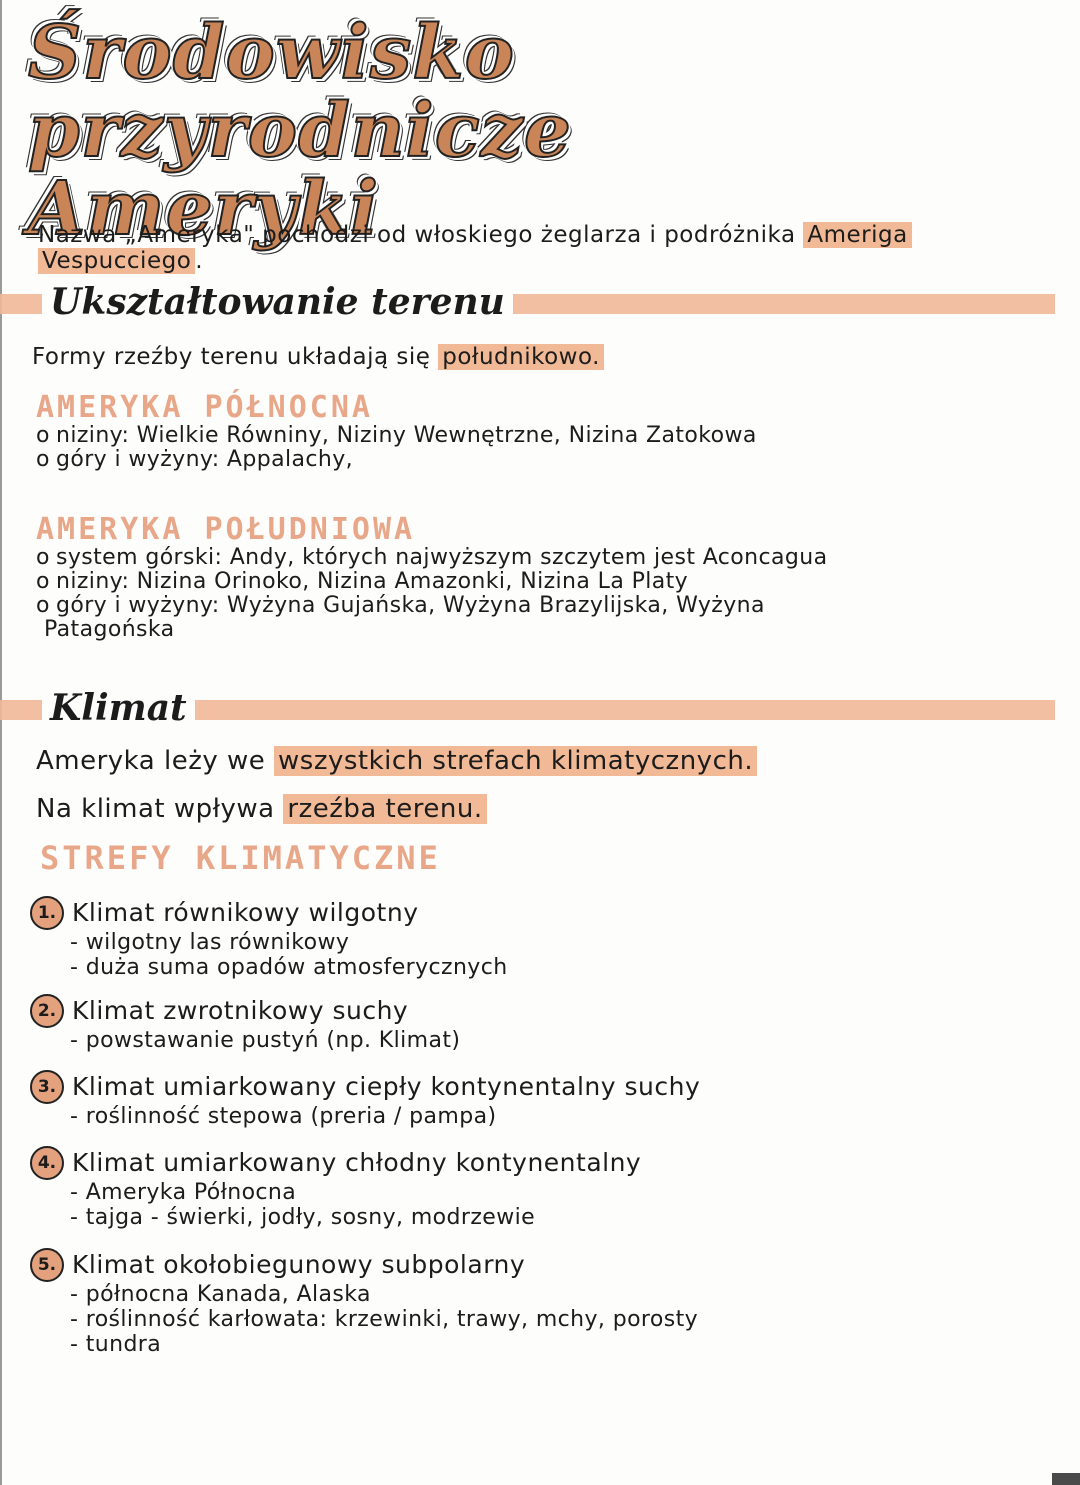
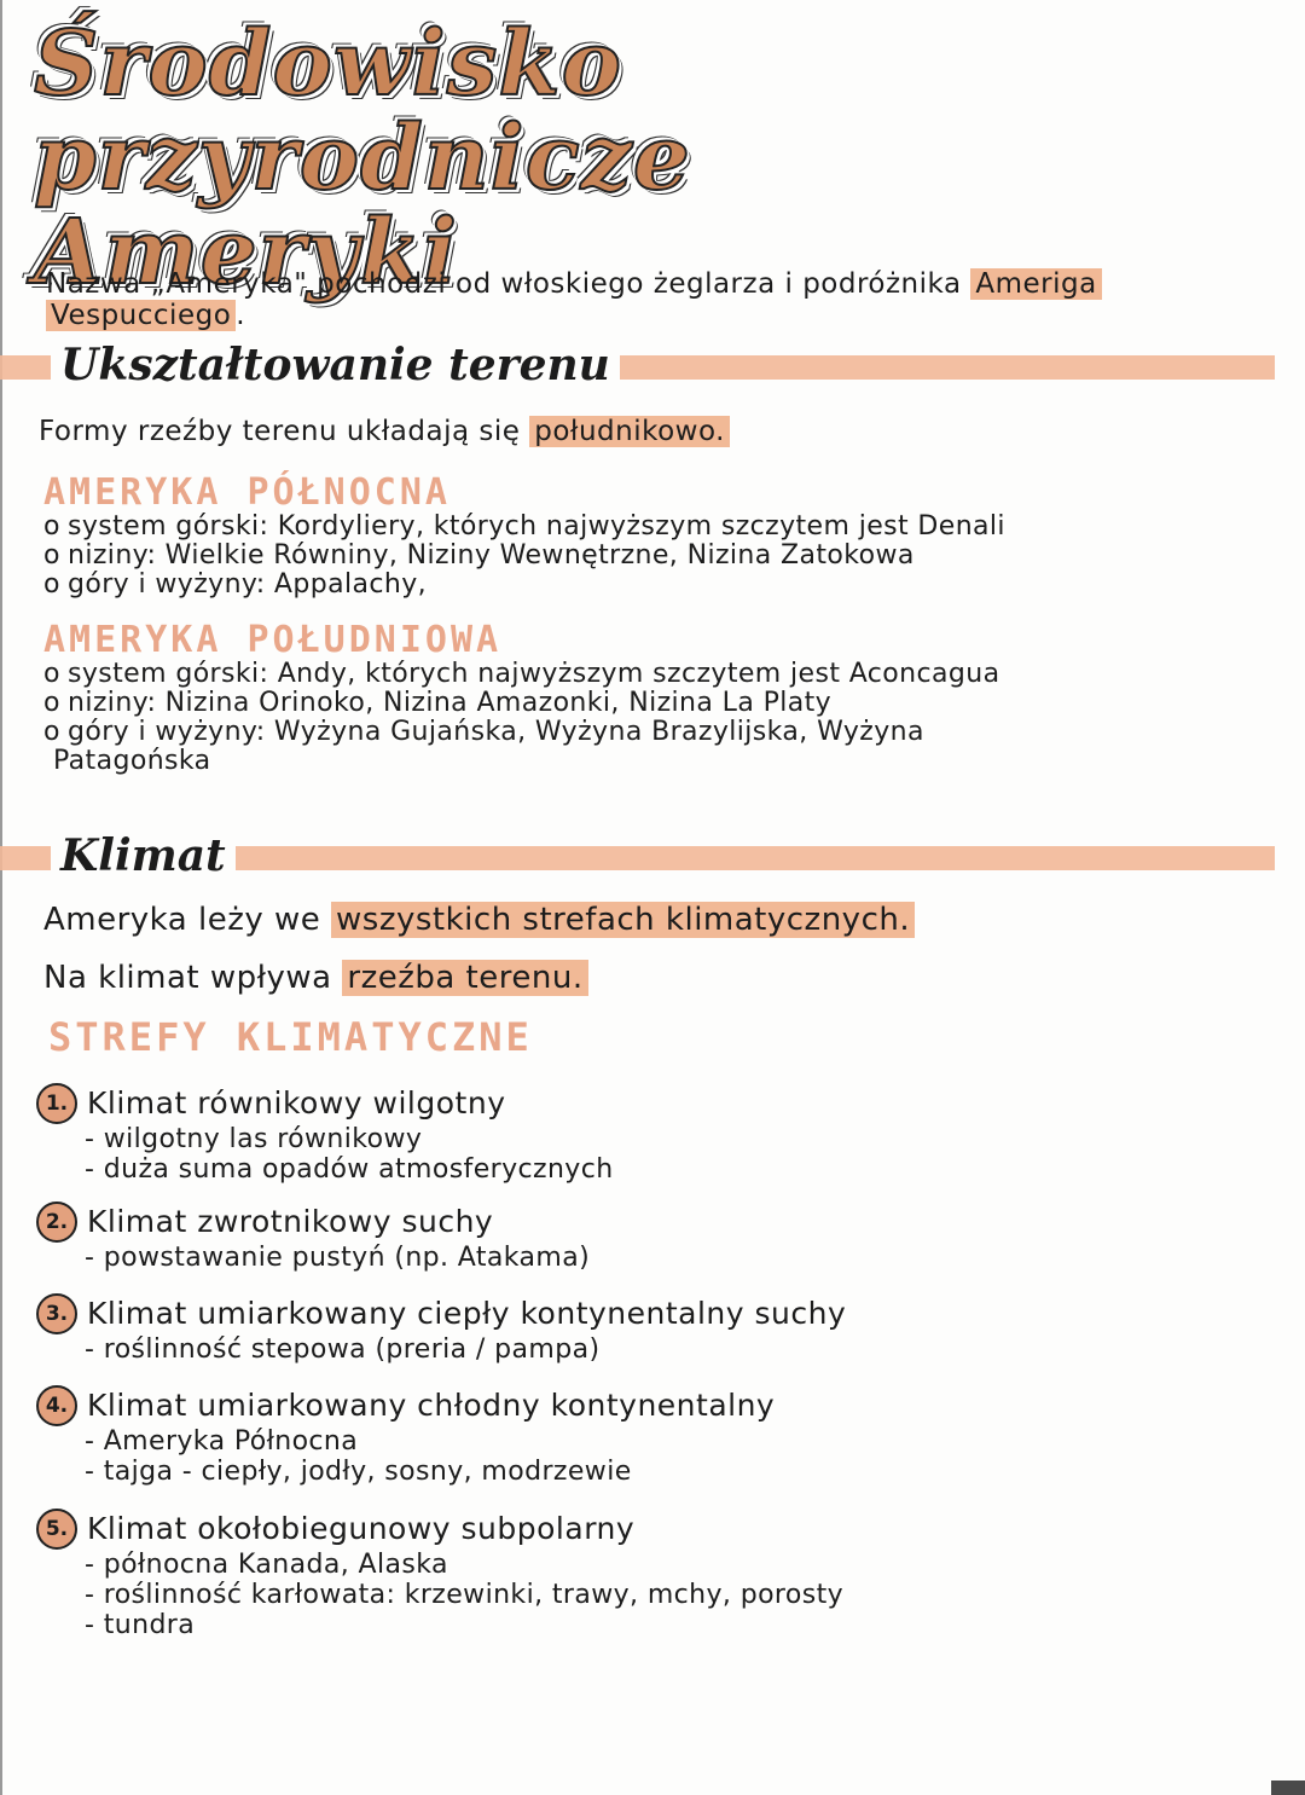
  Środowisko przyrodnicze
  Ameryki
  Nazwa „Ameryka" pochodzi od włoskiego żeglarza i podróżnika Ameriga
  Vespucciego .
  Ukształtowanie terenu
  Formy rzeźby terenu układają się południkowo.
  AMERYKA PÓŁNOCNA
+ o system górski: Kordyliery, których najwyższym szczytem jest Denali
  o niziny: Wielkie Równiny, Niziny Wewnętrzne, Nizina Zatokowa
  o góry i wyżyny: Appalachy,
  AMERYKA POŁUDNIOWA
  o system górski: Andy, których najwyższym szczytem jest Aconcagua
  o niziny: Nizina Orinoko, Nizina Amazonki, Nizina La Platy
  o góry i wyżyny: Wyżyna Gujańska, Wyżyna Brazylijska, Wyżyna
  Patagońska
  Klimat
  Ameryka leży we wszystkich strefach klimatycznych.
  Na klimat wpływa rzeźba terenu.
  STREFY KLIMATYCZNE
  1. Klimat równikowy wilgotny
  - wilgotny las równikowy
  - duża suma opadów atmosferycznych
  2. Klimat zwrotnikowy suchy
- - powstawanie pustyń (np. Klimat)
+ - powstawanie pustyń (np. Atakama)
  3. Klimat umiarkowany ciepły kontynentalny suchy
  - roślinność stepowa (preria / pampa)
  4. Klimat umiarkowany chłodny kontynentalny
  - Ameryka Północna
- - tajga - świerki, jodły, sosny, modrzewie
+ - tajga - ciepły, jodły, sosny, modrzewie
  5. Klimat okołobiegunowy subpolarny
  - północna Kanada, Alaska
  - roślinność karłowata: krzewinki, trawy, mchy, porosty
  - tundra
